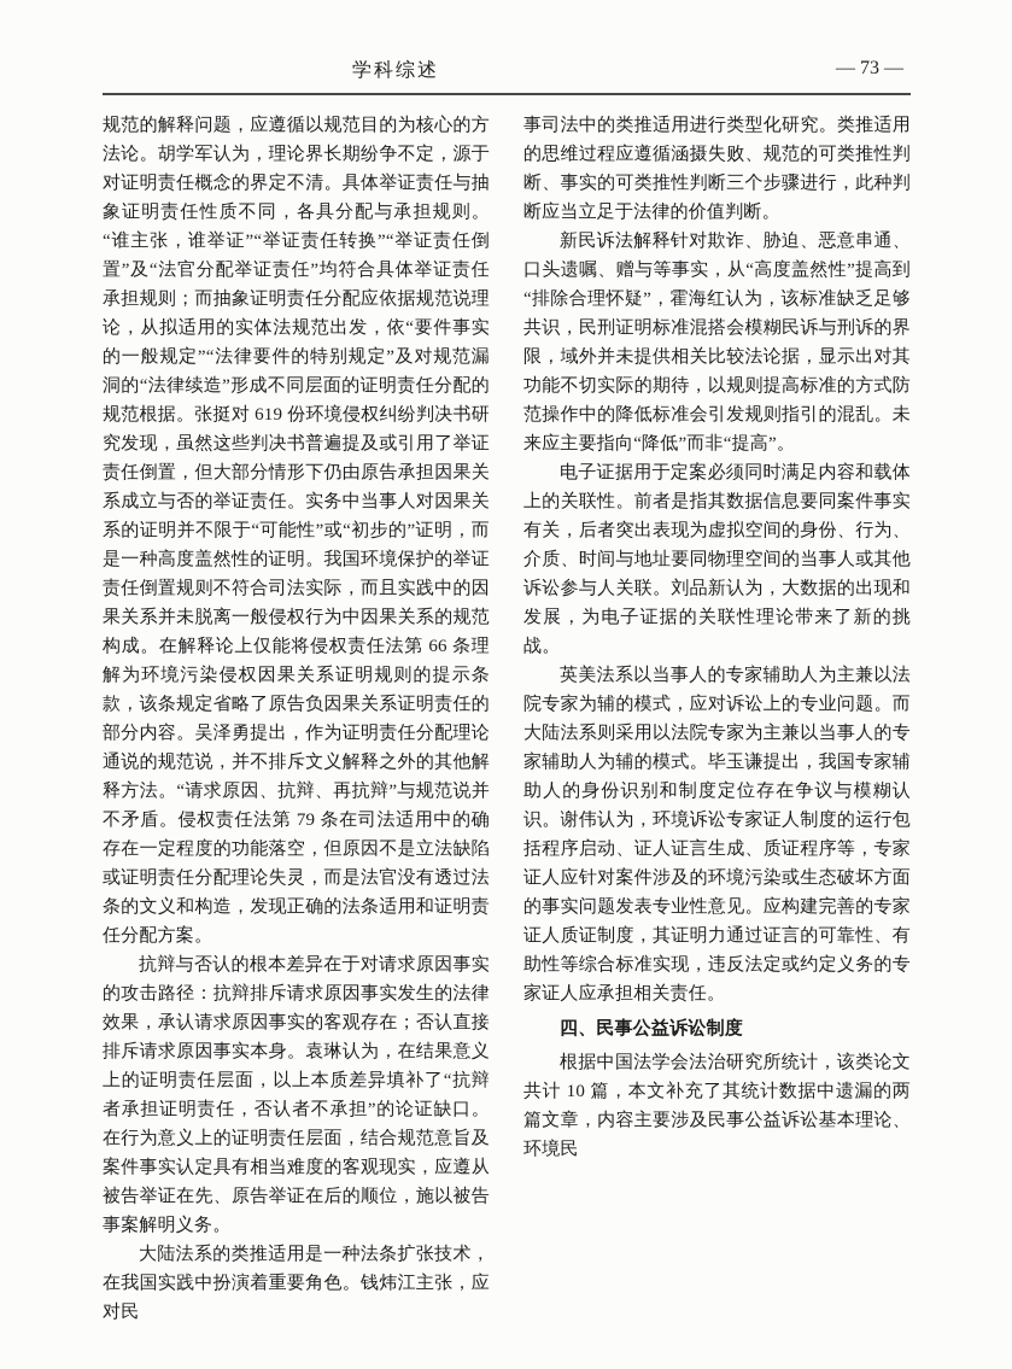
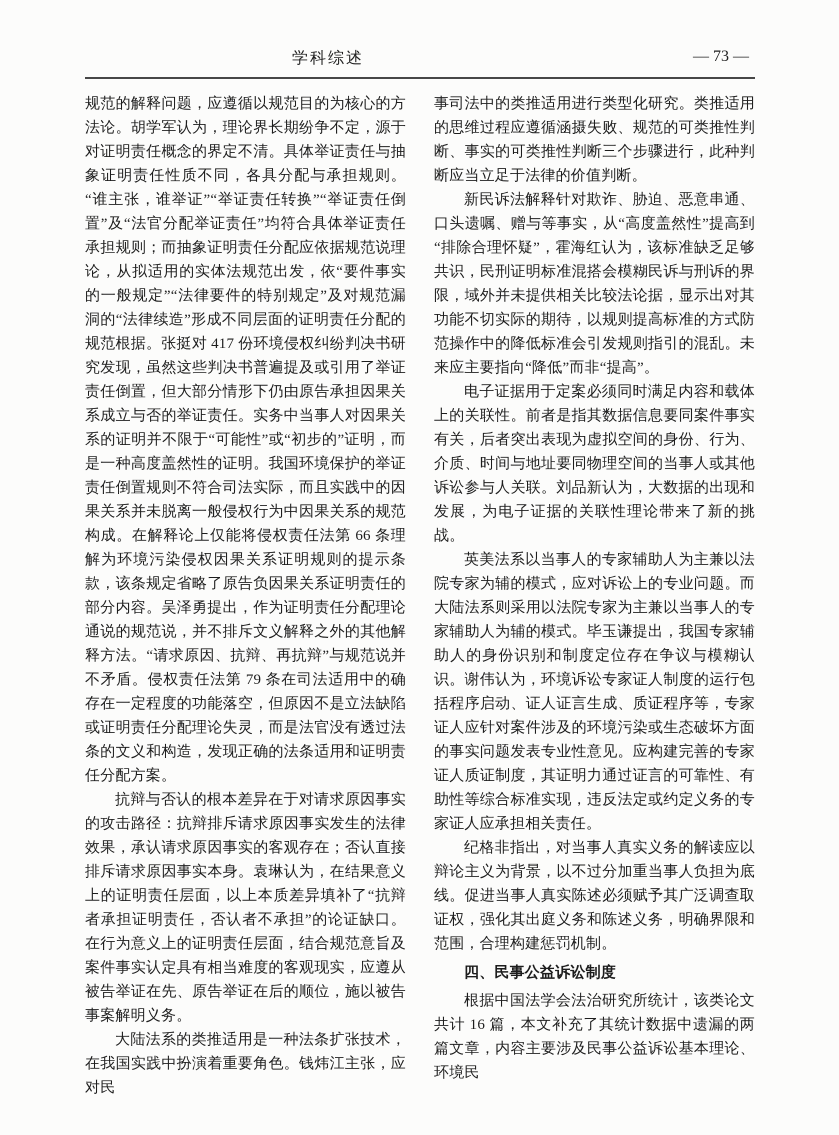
  学科综述
  — 73 —
- 规范的解释问题，应遵循以规范目的为核心的方法论。胡学军认为，理论界长期纷争不定，源于对证明责任概念的界定不清。具体举证责任与抽象证明责任性质不同，各具分配与承担规则。“谁主张，谁举证”“举证责任转换”“举证责任倒置”及“法官分配举证责任”均符合具体举证责任承担规则；而抽象证明责任分配应依据规范说理论，从拟适用的实体法规范出发，依“要件事实的一般规定”“法律要件的特别规定”及对规范漏洞的“法律续造”形成不同层面的证明责任分配的规范根据。张挺对 619 份环境侵权纠纷判决书研究发现，虽然这些判决书普遍提及或引用了举证责任倒置，但大部分情形下仍由原告承担因果关系成立与否的举证责任。实务中当事人对因果关系的证明并不限于“可能性”或“初步的”证明，而是一种高度盖然性的证明。我国环境保护的举证责任倒置规则不符合司法实际，而且实践中的因果关系并未脱离一般侵权行为中因果关系的规范构成。在解释论上仅能将侵权责任法第 66 条理解为环境污染侵权因果关系证明规则的提示条款，该条规定省略了原告负因果关系证明责任的部分内容。吴泽勇提出，作为证明责任分配理论通说的规范说，并不排斥文义解释之外的其他解释方法。“请求原因、抗辩、再抗辩”与规范说并不矛盾。侵权责任法第 79 条在司法适用中的确存在一定程度的功能落空，但原因不是立法缺陷或证明责任分配理论失灵，而是法官没有透过法条的文义和构造，发现正确的法条适用和证明责任分配方案。
+ 规范的解释问题，应遵循以规范目的为核心的方法论。胡学军认为，理论界长期纷争不定，源于对证明责任概念的界定不清。具体举证责任与抽象证明责任性质不同，各具分配与承担规则。“谁主张，谁举证”“举证责任转换”“举证责任倒置”及“法官分配举证责任”均符合具体举证责任承担规则；而抽象证明责任分配应依据规范说理论，从拟适用的实体法规范出发，依“要件事实的一般规定”“法律要件的特别规定”及对规范漏洞的“法律续造”形成不同层面的证明责任分配的规范根据。张挺对 417 份环境侵权纠纷判决书研究发现，虽然这些判决书普遍提及或引用了举证责任倒置，但大部分情形下仍由原告承担因果关系成立与否的举证责任。实务中当事人对因果关系的证明并不限于“可能性”或“初步的”证明，而是一种高度盖然性的证明。我国环境保护的举证责任倒置规则不符合司法实际，而且实践中的因果关系并未脱离一般侵权行为中因果关系的规范构成。在解释论上仅能将侵权责任法第 66 条理解为环境污染侵权因果关系证明规则的提示条款，该条规定省略了原告负因果关系证明责任的部分内容。吴泽勇提出，作为证明责任分配理论通说的规范说，并不排斥文义解释之外的其他解释方法。“请求原因、抗辩、再抗辩”与规范说并不矛盾。侵权责任法第 79 条在司法适用中的确存在一定程度的功能落空，但原因不是立法缺陷或证明责任分配理论失灵，而是法官没有透过法条的文义和构造，发现正确的法条适用和证明责任分配方案。
  抗辩与否认的根本差异在于对请求原因事实的攻击路径：抗辩排斥请求原因事实发生的法律效果，承认请求原因事实的客观存在；否认直接排斥请求原因事实本身。袁琳认为，在结果意义上的证明责任层面，以上本质差异填补了“抗辩者承担证明责任，否认者不承担”的论证缺口。在行为意义上的证明责任层面，结合规范意旨及案件事实认定具有相当难度的客观现实，应遵从被告举证在先、原告举证在后的顺位，施以被告事案解明义务。
  大陆法系的类推适用是一种法条扩张技术，在我国实践中扮演着重要角色。钱炜江主张，应对民
  事司法中的类推适用进行类型化研究。类推适用的思维过程应遵循涵摄失败、规范的可类推性判断、事实的可类推性判断三个步骤进行，此种判断应当立足于法律的价值判断。
  新民诉法解释针对欺诈、胁迫、恶意串通、口头遗嘱、赠与等事实，从“高度盖然性”提高到“排除合理怀疑”，霍海红认为，该标准缺乏足够共识，民刑证明标准混搭会模糊民诉与刑诉的界限，域外并未提供相关比较法论据，显示出对其功能不切实际的期待，以规则提高标准的方式防范操作中的降低标准会引发规则指引的混乱。未来应主要指向“降低”而非“提高”。
  电子证据用于定案必须同时满足内容和载体上的关联性。前者是指其数据信息要同案件事实有关，后者突出表现为虚拟空间的身份、行为、介质、时间与地址要同物理空间的当事人或其他诉讼参与人关联。刘品新认为，大数据的出现和发展，为电子证据的关联性理论带来了新的挑战。
  英美法系以当事人的专家辅助人为主兼以法院专家为辅的模式，应对诉讼上的专业问题。而大陆法系则采用以法院专家为主兼以当事人的专家辅助人为辅的模式。毕玉谦提出，我国专家辅助人的身份识别和制度定位存在争议与模糊认识。谢伟认为，环境诉讼专家证人制度的运行包括程序启动、证人证言生成、质证程序等，专家证人应针对案件涉及的环境污染或生态破坏方面的事实问题发表专业性意见。应构建完善的专家证人质证制度，其证明力通过证言的可靠性、有助性等综合标准实现，违反法定或约定义务的专家证人应承担相关责任。
+ 纪格非指出，对当事人真实义务的解读应以辩论主义为背景，以不过分加重当事人负担为底线。促进当事人真实陈述必须赋予其广泛调查取证权，强化其出庭义务和陈述义务，明确界限和范围，合理构建惩罚机制。
  四、民事公益诉讼制度
- 根据中国法学会法治研究所统计，该类论文共计 10 篇，本文补充了其统计数据中遗漏的两篇文章，内容主要涉及民事公益诉讼基本理论、环境民
+ 根据中国法学会法治研究所统计，该类论文共计 16 篇，本文补充了其统计数据中遗漏的两篇文章，内容主要涉及民事公益诉讼基本理论、环境民
